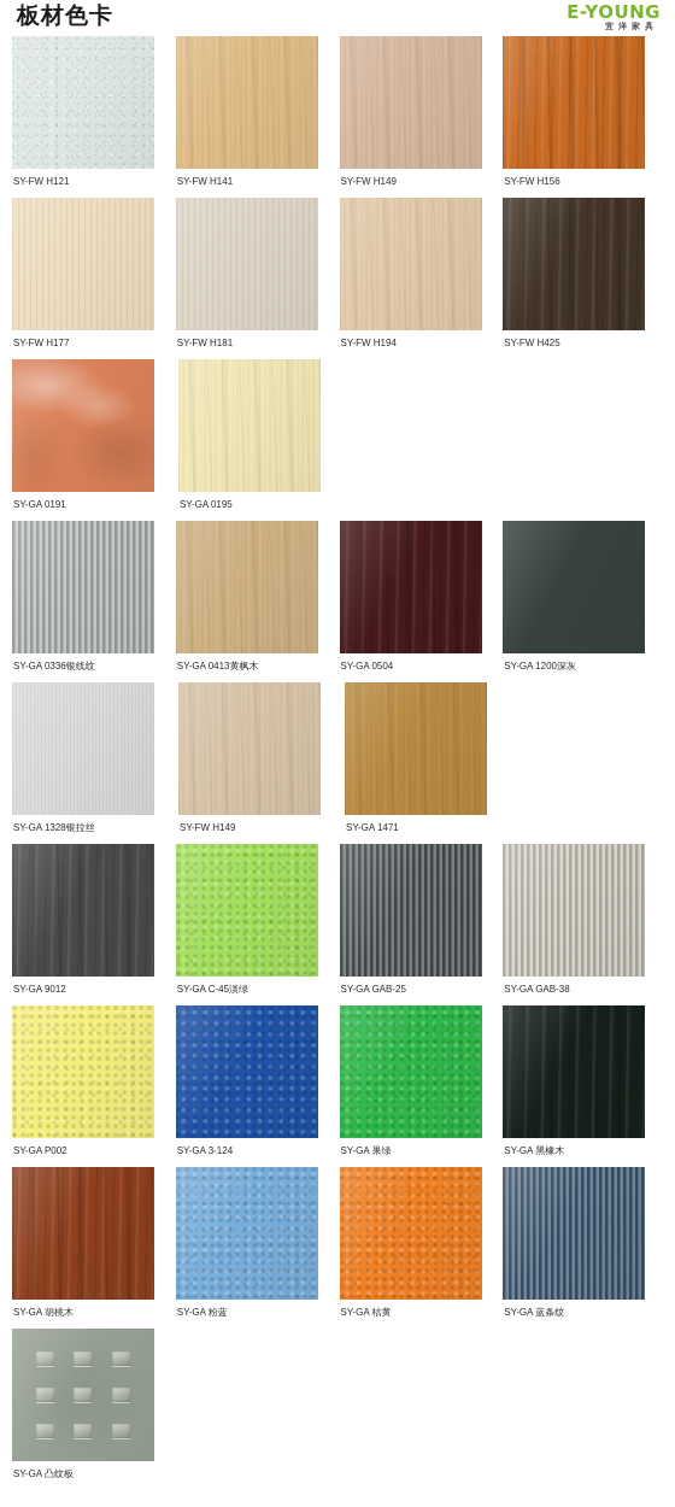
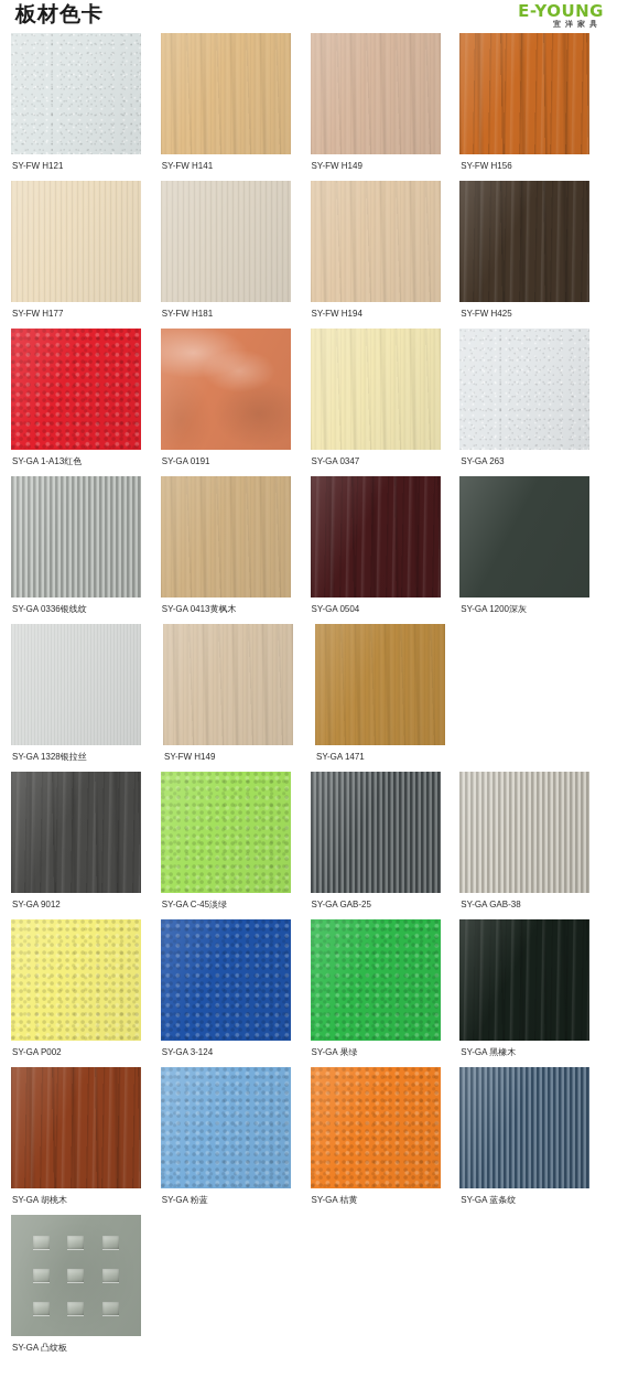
  板材色卡
  E-YOUNG
  SY-FW H121
  SY-FW H141
  SY-FW H149
  SY-FW H156
  SY-FW H177
  SY-FW H181
  SY-FW H194
  SY-FW H425
+ SY-GA 1-A13红色
  SY-GA 0191
- SY-GA 0195
+ SY-GA 0347
+ SY-GA 263
  SY-GA 0336银线纹
  SY-GA 0413黄枫木
  SY-GA 0504
  SY-GA 1200深灰
  SY-GA 1328银拉丝
  SY-FW H149
  SY-GA 1471
  SY-GA 9012
  SY-GA C-45淡绿
  SY-GA GAB-25
  SY-GA GAB-38
  SY-GA P002
  SY-GA 3-124
  SY-GA 果绿
  SY-GA 黑橡木
  SY-GA 胡桃木
  SY-GA 粉蓝
  SY-GA 桔黄
  SY-GA 蓝条纹
  SY-GA 凸纹板
